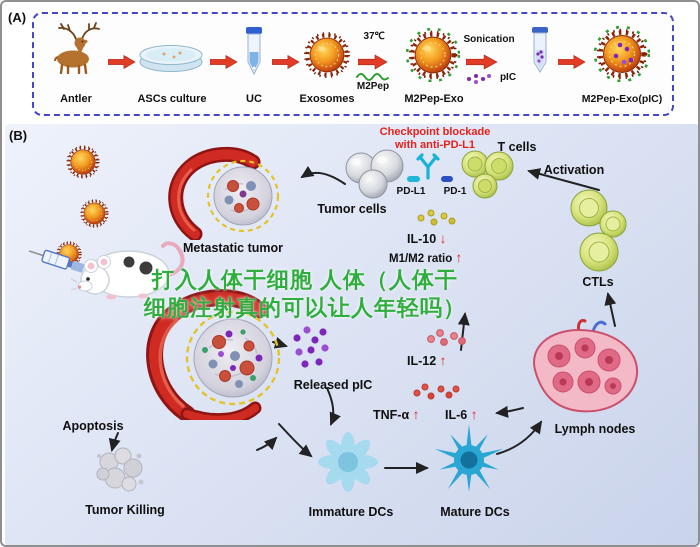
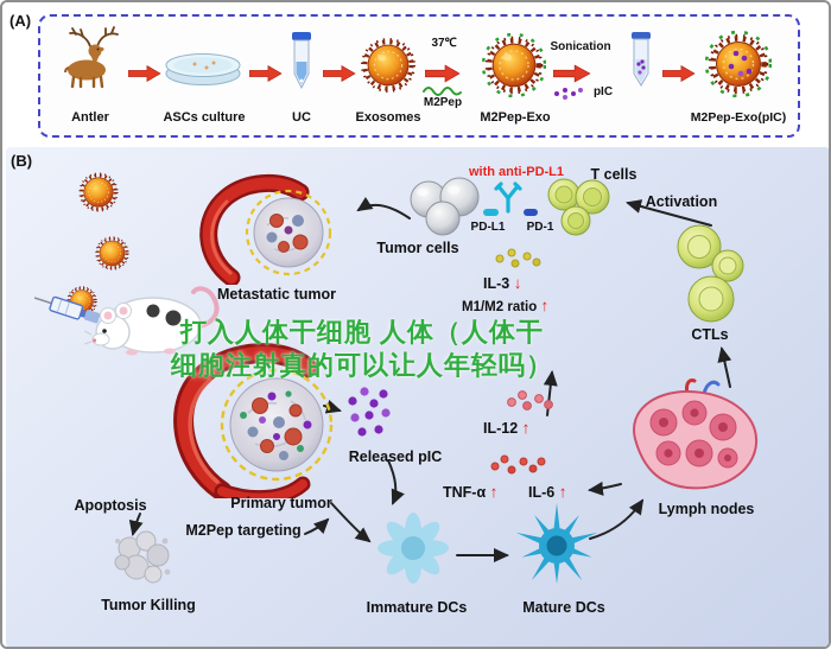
  (A)
  Antler
  ASCs culture
  UC
  Exosomes
  37℃
  M2Pep
  M2Pep-Exo
  Sonication
  pIC
  M2Pep-Exo(pIC)
  (B)
  Metastatic tumor
+ Primary tumor
+ M2Pep targeting
  Apoptosis
  Tumor Killing
- Checkpoint blockade
  with anti-PD-L1
  Tumor cells
  PD-L1
  PD-1
  T cells
  Activation
  CTLs
- IL-10 ↓
+ IL-3 ↓
  M1/M2 ratio ↑
  IL-12 ↑
  TNF-α ↑
  IL-6 ↑
  Released pIC
  Immature DCs
  Mature DCs
  Lymph nodes
  打入人体干细胞 人体（人体干
  细胞注射真的可以让人年轻吗）
